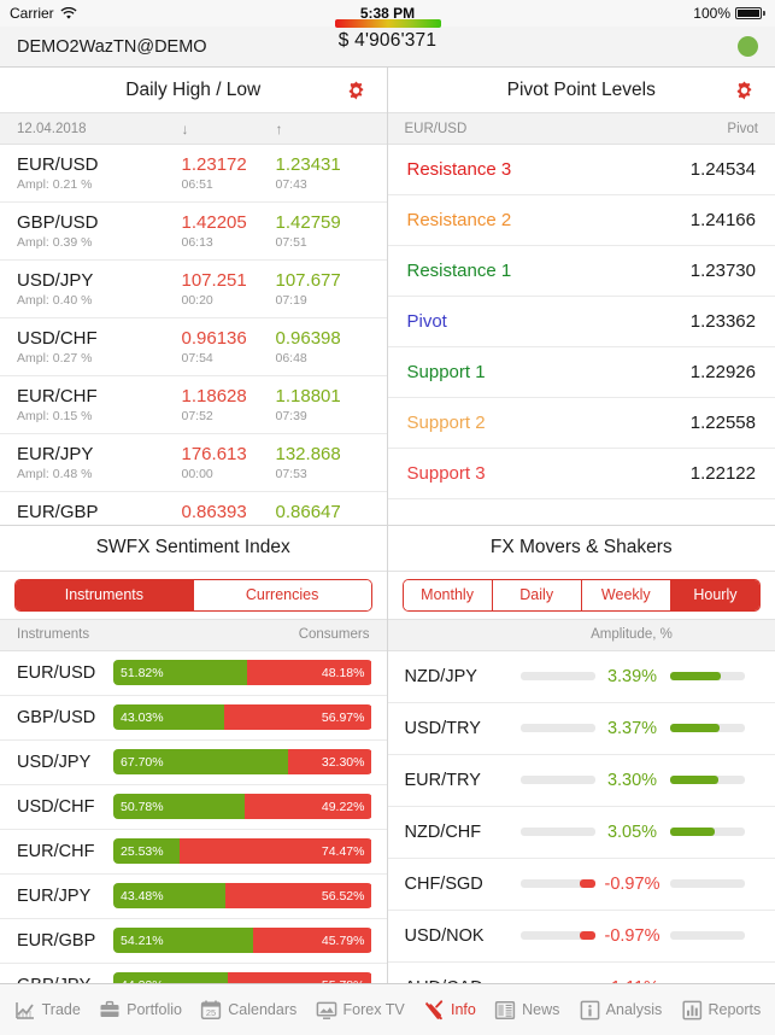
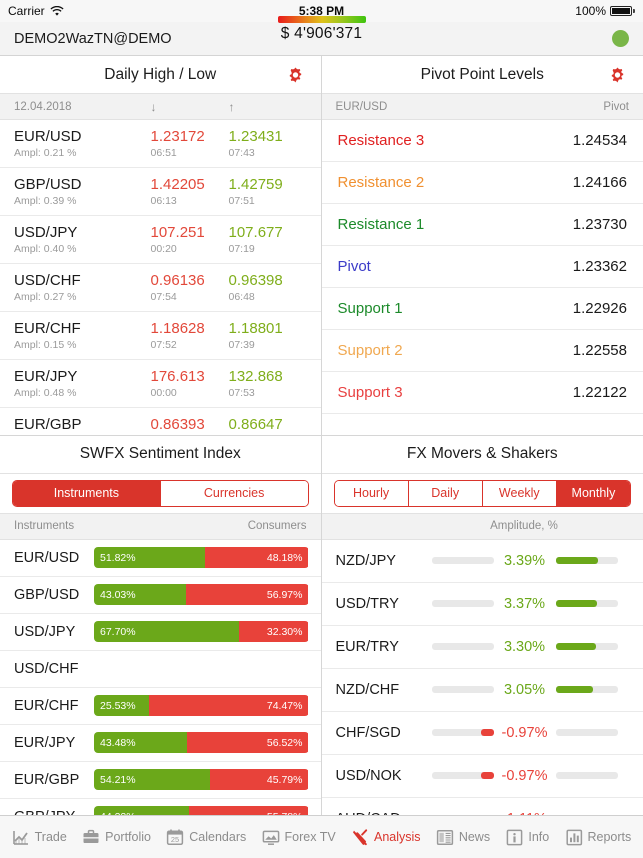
  Carrier
  5:38 PM
  100%
  DEMO2WazTN@DEMO
  $ 4'906'371
  Daily High / Low
  12.04.2018
  ↓
  ↑
  EUR/USD
  Ampl: 0.21 %
  1.23172
  06:51
  1.23431
  07:43
  GBP/USD
  Ampl: 0.39 %
  1.42205
  06:13
  1.42759
  07:51
  USD/JPY
  Ampl: 0.40 %
  107.251
  00:20
  107.677
  07:19
  USD/CHF
  Ampl: 0.27 %
  0.96136
  07:54
  0.96398
  06:48
  EUR/CHF
  Ampl: 0.15 %
  1.18628
  07:52
  1.18801
  07:39
  EUR/JPY
  Ampl: 0.48 %
  176.613
  00:00
  132.868
  07:53
  EUR/GBP
  0.86393
  0.86647
  Pivot Point Levels
  EUR/USD
  Pivot
  Resistance 3
  1.24534
  Resistance 2
  1.24166
  Resistance 1
  1.23730
  Pivot
  1.23362
  Support 1
  1.22926
  Support 2
  1.22558
  Support 3
  1.22122
  SWFX Sentiment Index
  Instruments
  Currencies
  Instruments
  Consumers
  EUR/USD
  51.82%
  48.18%
  GBP/USD
  43.03%
  56.97%
  USD/JPY
  67.70%
  32.30%
  USD/CHF
- 50.78%
- 49.22%
  EUR/CHF
  25.53%
  74.47%
  EUR/JPY
  43.48%
  56.52%
  EUR/GBP
  54.21%
  45.79%
  FX Movers & Shakers
- Monthly
+ Hourly
  Daily
  Weekly
- Hourly
+ Monthly
  Amplitude, %
  NZD/JPY
  3.39%
  USD/TRY
  3.37%
  EUR/TRY
  3.30%
  NZD/CHF
  3.05%
  CHF/SGD
  -0.97%
  USD/NOK
  -0.97%
  Trade
  Portfolio
  25
  Calendars
  Forex TV
- Info
+ Analysis
  News
- Analysis
+ Info
  Reports
